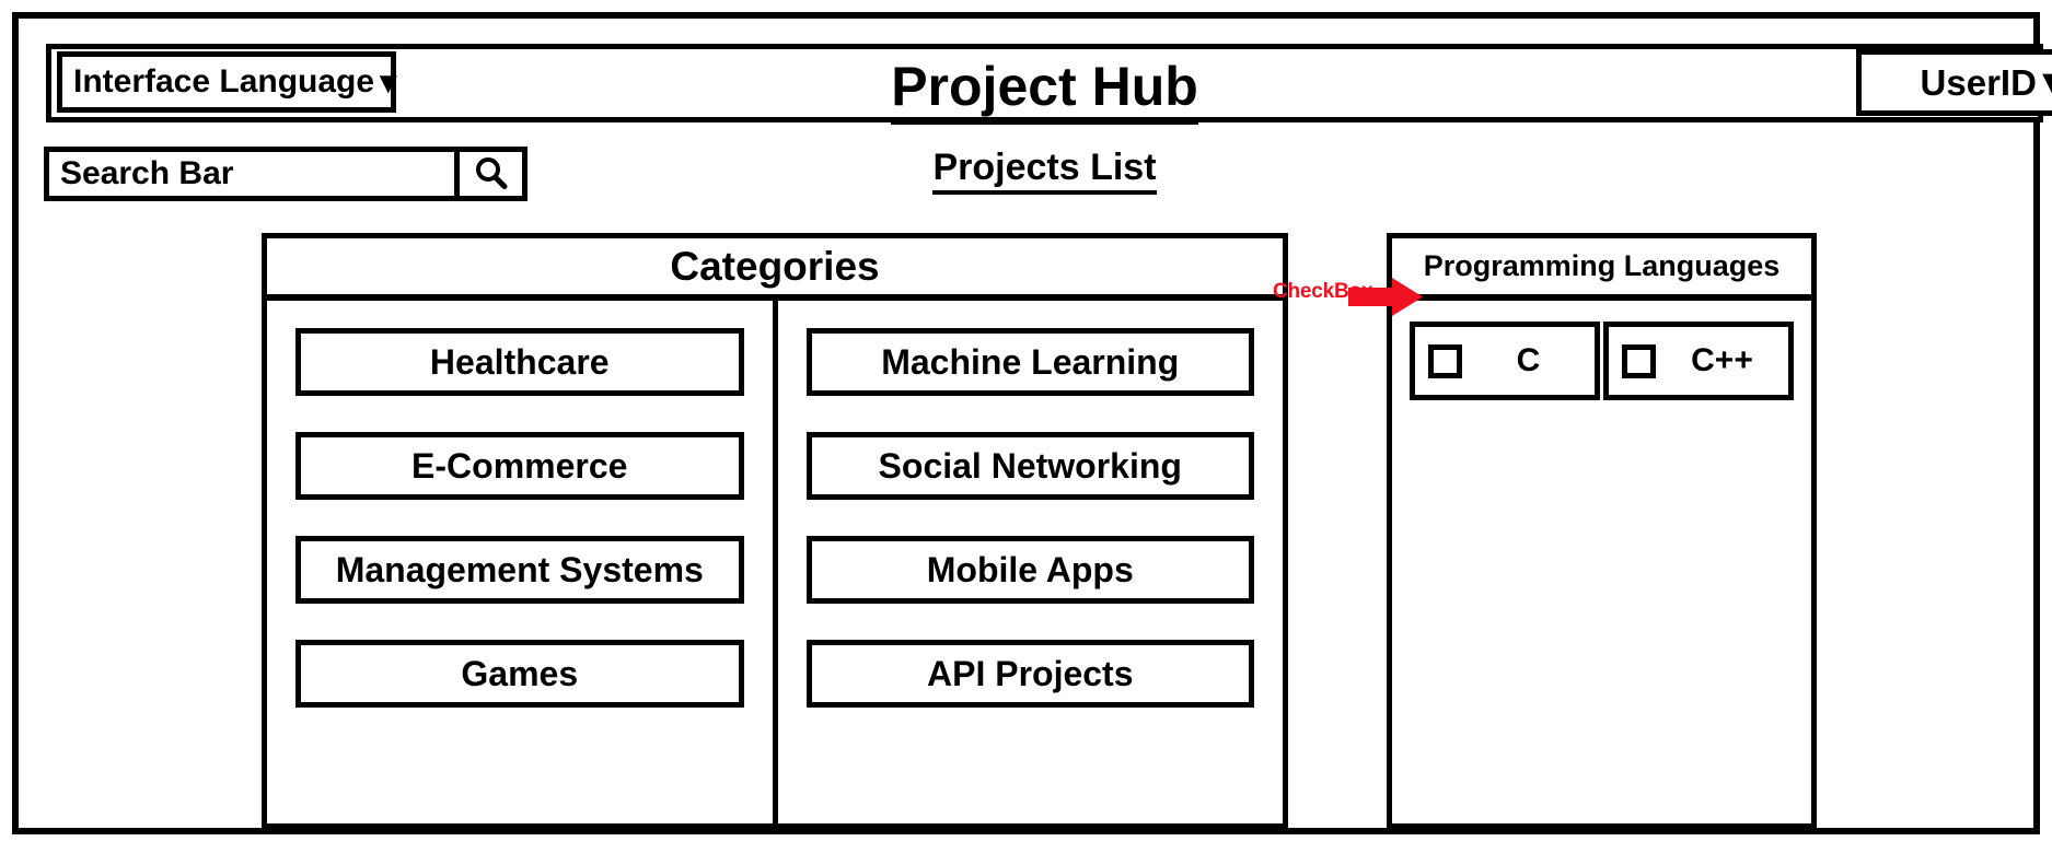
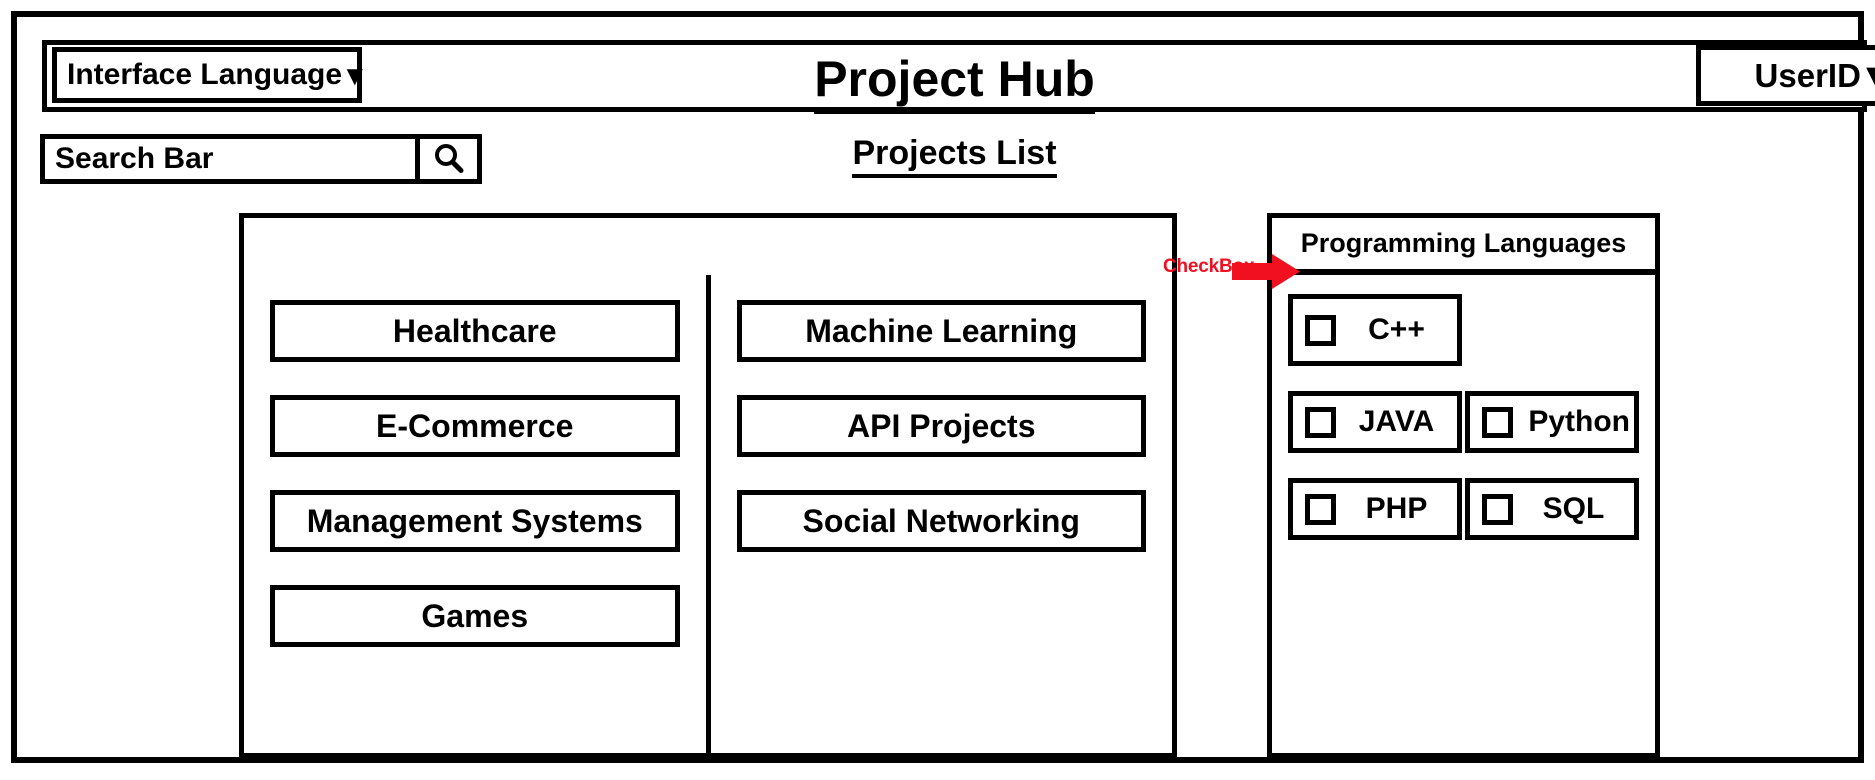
  Interface Language
  ▼
  UserID
  Project Hub
  Search Bar
  Projects List
- Categories
  Healthcare
  E-Commerce
  Management Systems
  Games
  Machine Learning
- Social Networking
+ API Projects
- Mobile Apps
- API Projects
+ Social Networking
  Programming Languages
- C
  C++
+ JAVA
+ Python
+ PHP
+ SQL
  CheckB
